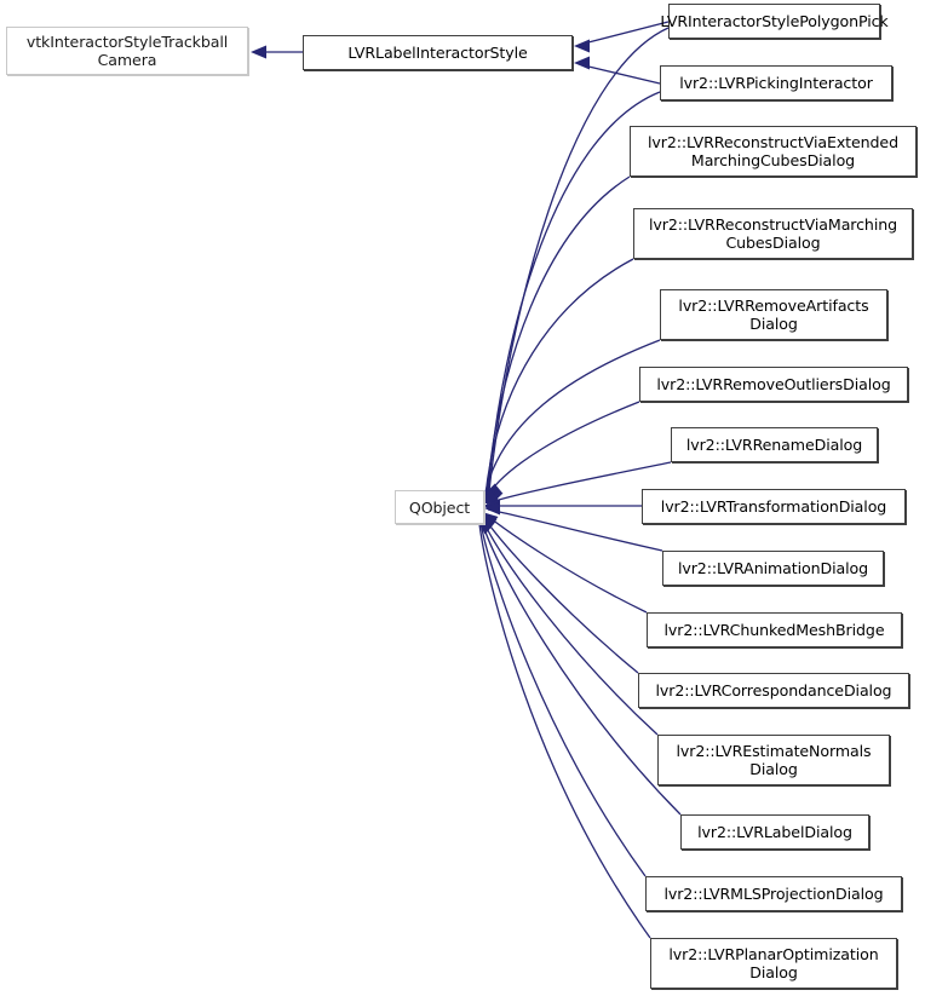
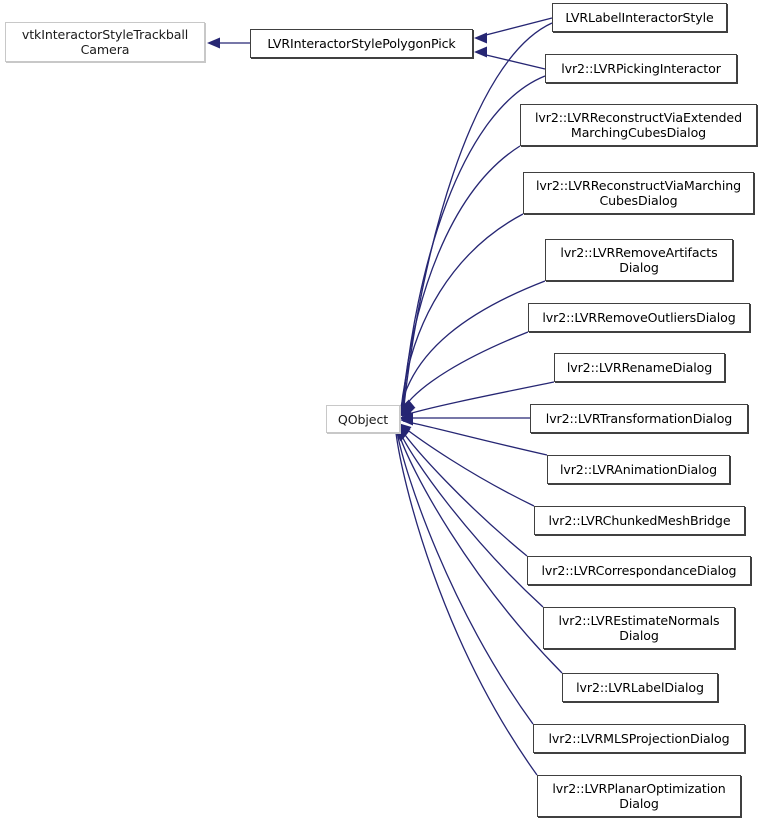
  vtkInteractorStyleTrackball
  Camera
- LVRLabelInteractorStyle
+ LVRInteractorStylePolygonPick
  QObject
- LVRInteractorStylePolygonPick
+ LVRLabelInteractorStyle
  lvr2::LVRPickingInteractor
  lvr2::LVRReconstructViaExtended
  MarchingCubesDialog
  lvr2::LVRReconstructViaMarching
  CubesDialog
  lvr2::LVRRemoveArtifacts
  Dialog
  lvr2::LVRRemoveOutliersDialog
  lvr2::LVRRenameDialog
  lvr2::LVRTransformationDialog
  lvr2::LVRAnimationDialog
  lvr2::LVRChunkedMeshBridge
  lvr2::LVRCorrespondanceDialog
  lvr2::LVREstimateNormals
  Dialog
  lvr2::LVRLabelDialog
  lvr2::LVRMLSProjectionDialog
  lvr2::LVRPlanarOptimization
  Dialog
